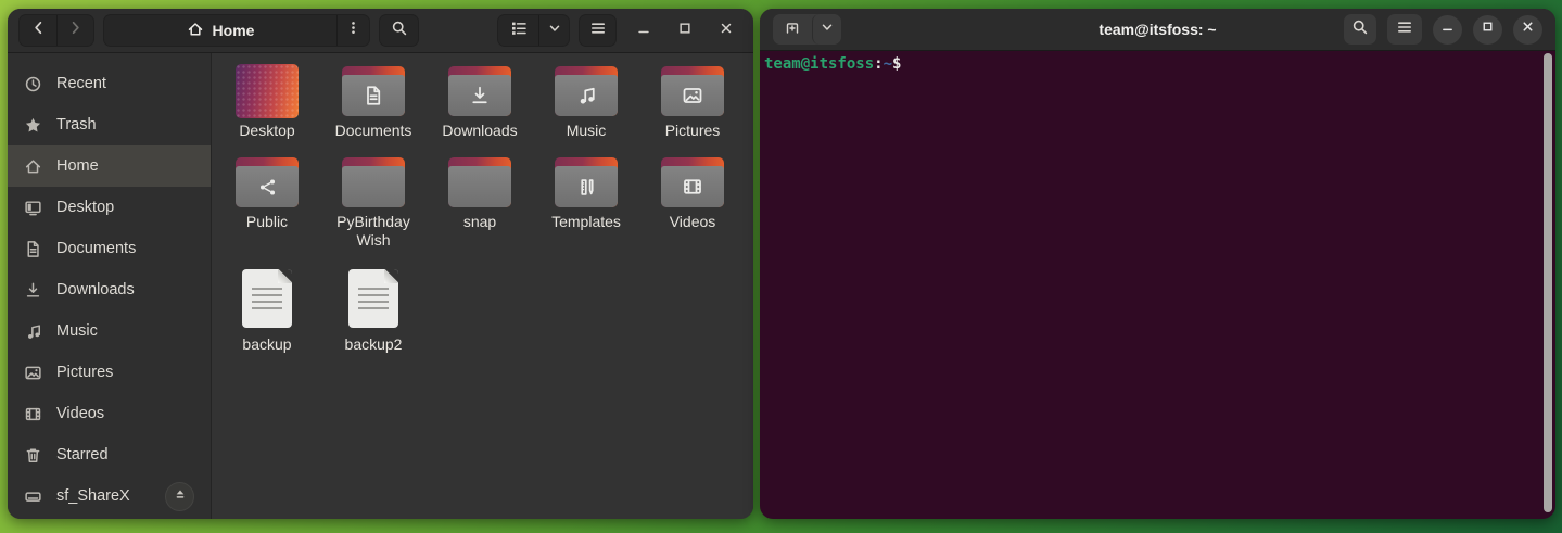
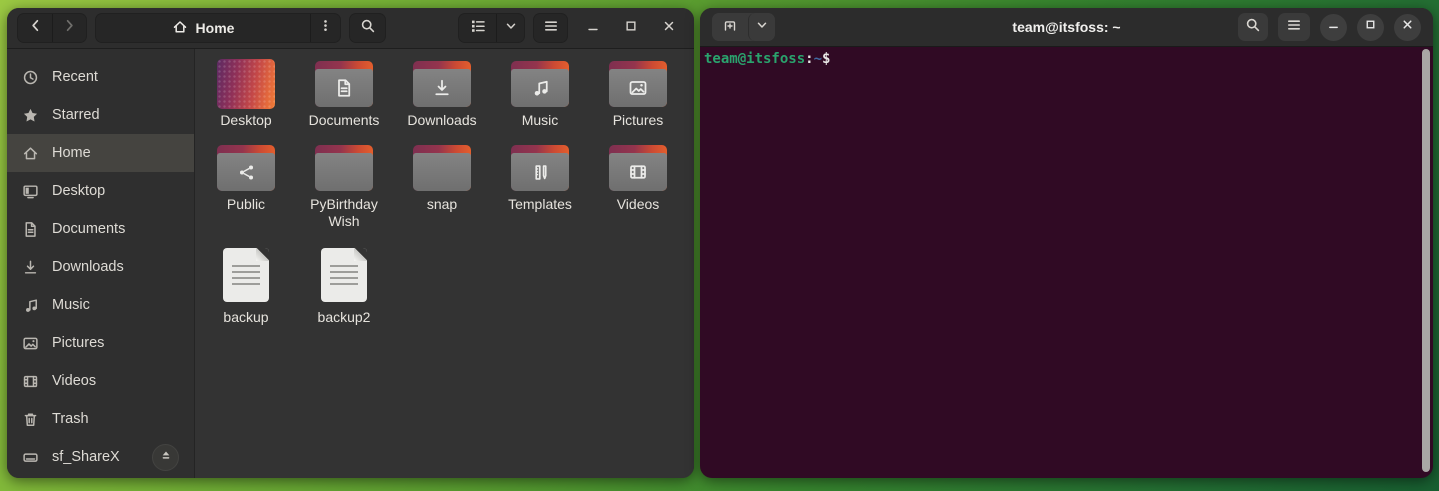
  Home
  Recent
- Trash
+ Starred
  Home
  Desktop
  Documents
  Downloads
  Music
  Pictures
  Videos
- Starred
+ Trash
  sf_ShareX
  Desktop
  Documents
  Downloads
  Music
  Pictures
  Public
  PyBirthday Wish
  snap
  Templates
  Videos
  backup
  backup2
  team@itsfoss: ~
  team@itsfoss:~$
